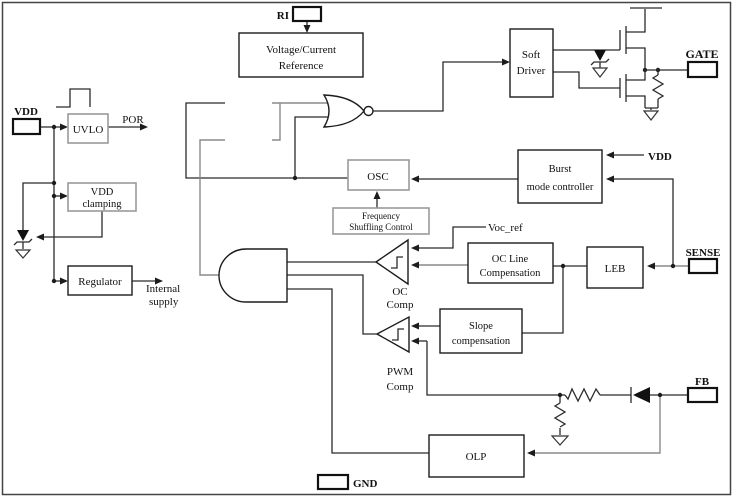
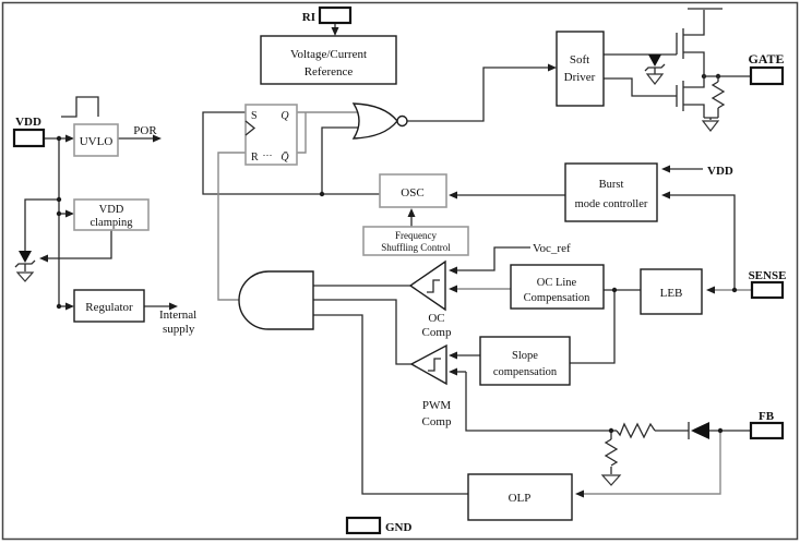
+ S
+ Q
+ R
+ ⋯
+ Q̄
  UVLO
  VDD
  clamping
  Regulator
  Voltage/Current
  Reference
  Soft
  Driver
  OSC
  Burst
  mode controller
  Frequency
  Shuffling Control
  OC Line
  Compensation
  LEB
  Slope
  compensation
  OLP
  VDD
  RI
  GATE
  SENSE
  FB
  GND
  POR
  Internal
  supply
  VDD
  Voc_ref
  OC
  Comp
  PWM
  Comp
